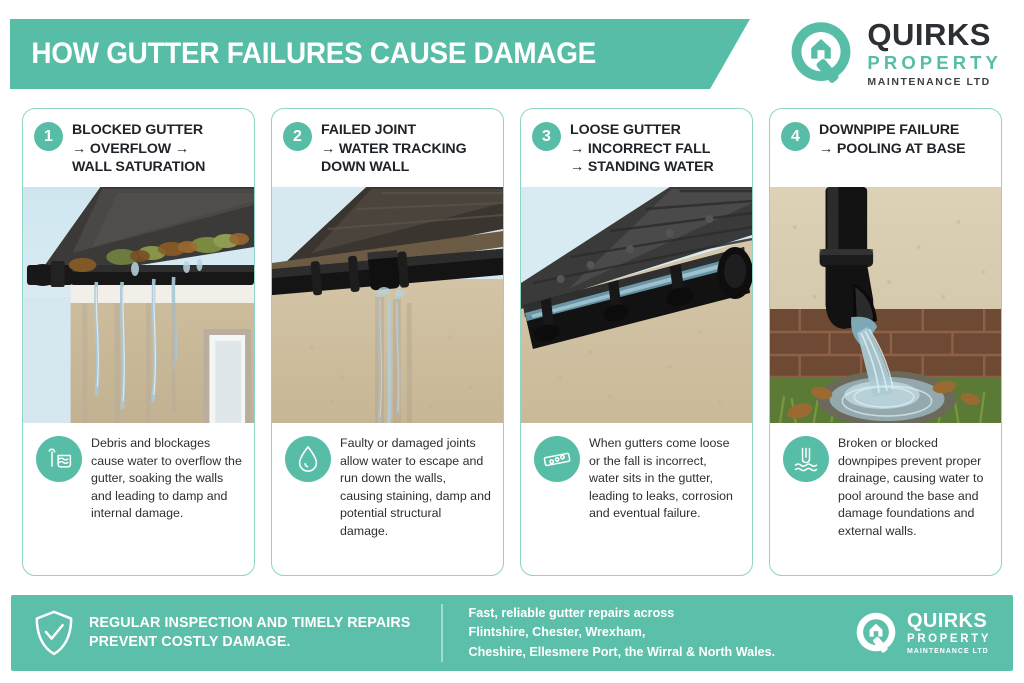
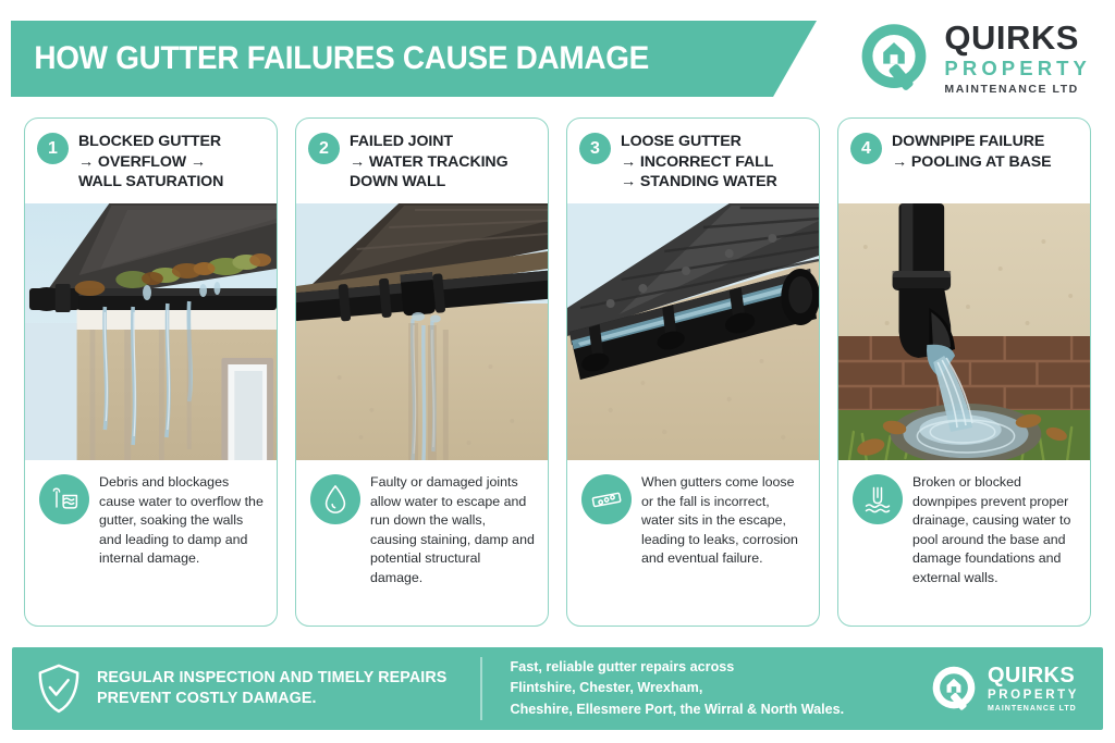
  HOW GUTTER FAILURES CAUSE DAMAGE
  QUIRKS
  PROPERTY
  MAINTENANCE LTD
  1
  BLOCKED GUTTER
  → OVERFLOW →
  WALL SATURATION
  Debris and blockages cause water to overflow the gutter, soaking the walls and leading to damp and internal damage.
  2
  FAILED JOINT
  → WATER TRACKING
  DOWN WALL
  Faulty or damaged joints allow water to escape and run down the walls, causing staining, damp and potential structural damage.
  3
  LOOSE GUTTER
  → INCORRECT FALL
  → STANDING WATER
- When gutters come loose or the fall is incorrect, water sits in the gutter, leading to leaks, corrosion and eventual failure.
+ When gutters come loose or the fall is incorrect, water sits in the escape, leading to leaks, corrosion and eventual failure.
  4
  DOWNPIPE FAILURE
  → POOLING AT BASE
  Broken or blocked downpipes prevent proper drainage, causing water to pool around the base and damage foundations and external walls.
  REGULAR INSPECTION AND TIMELY REPAIRS
  PREVENT COSTLY DAMAGE.
  Fast, reliable gutter repairs across
  Flintshire, Chester, Wrexham,
  Cheshire, Ellesmere Port, the Wirral & North Wales.
  QUIRKS
  PROPERTY
